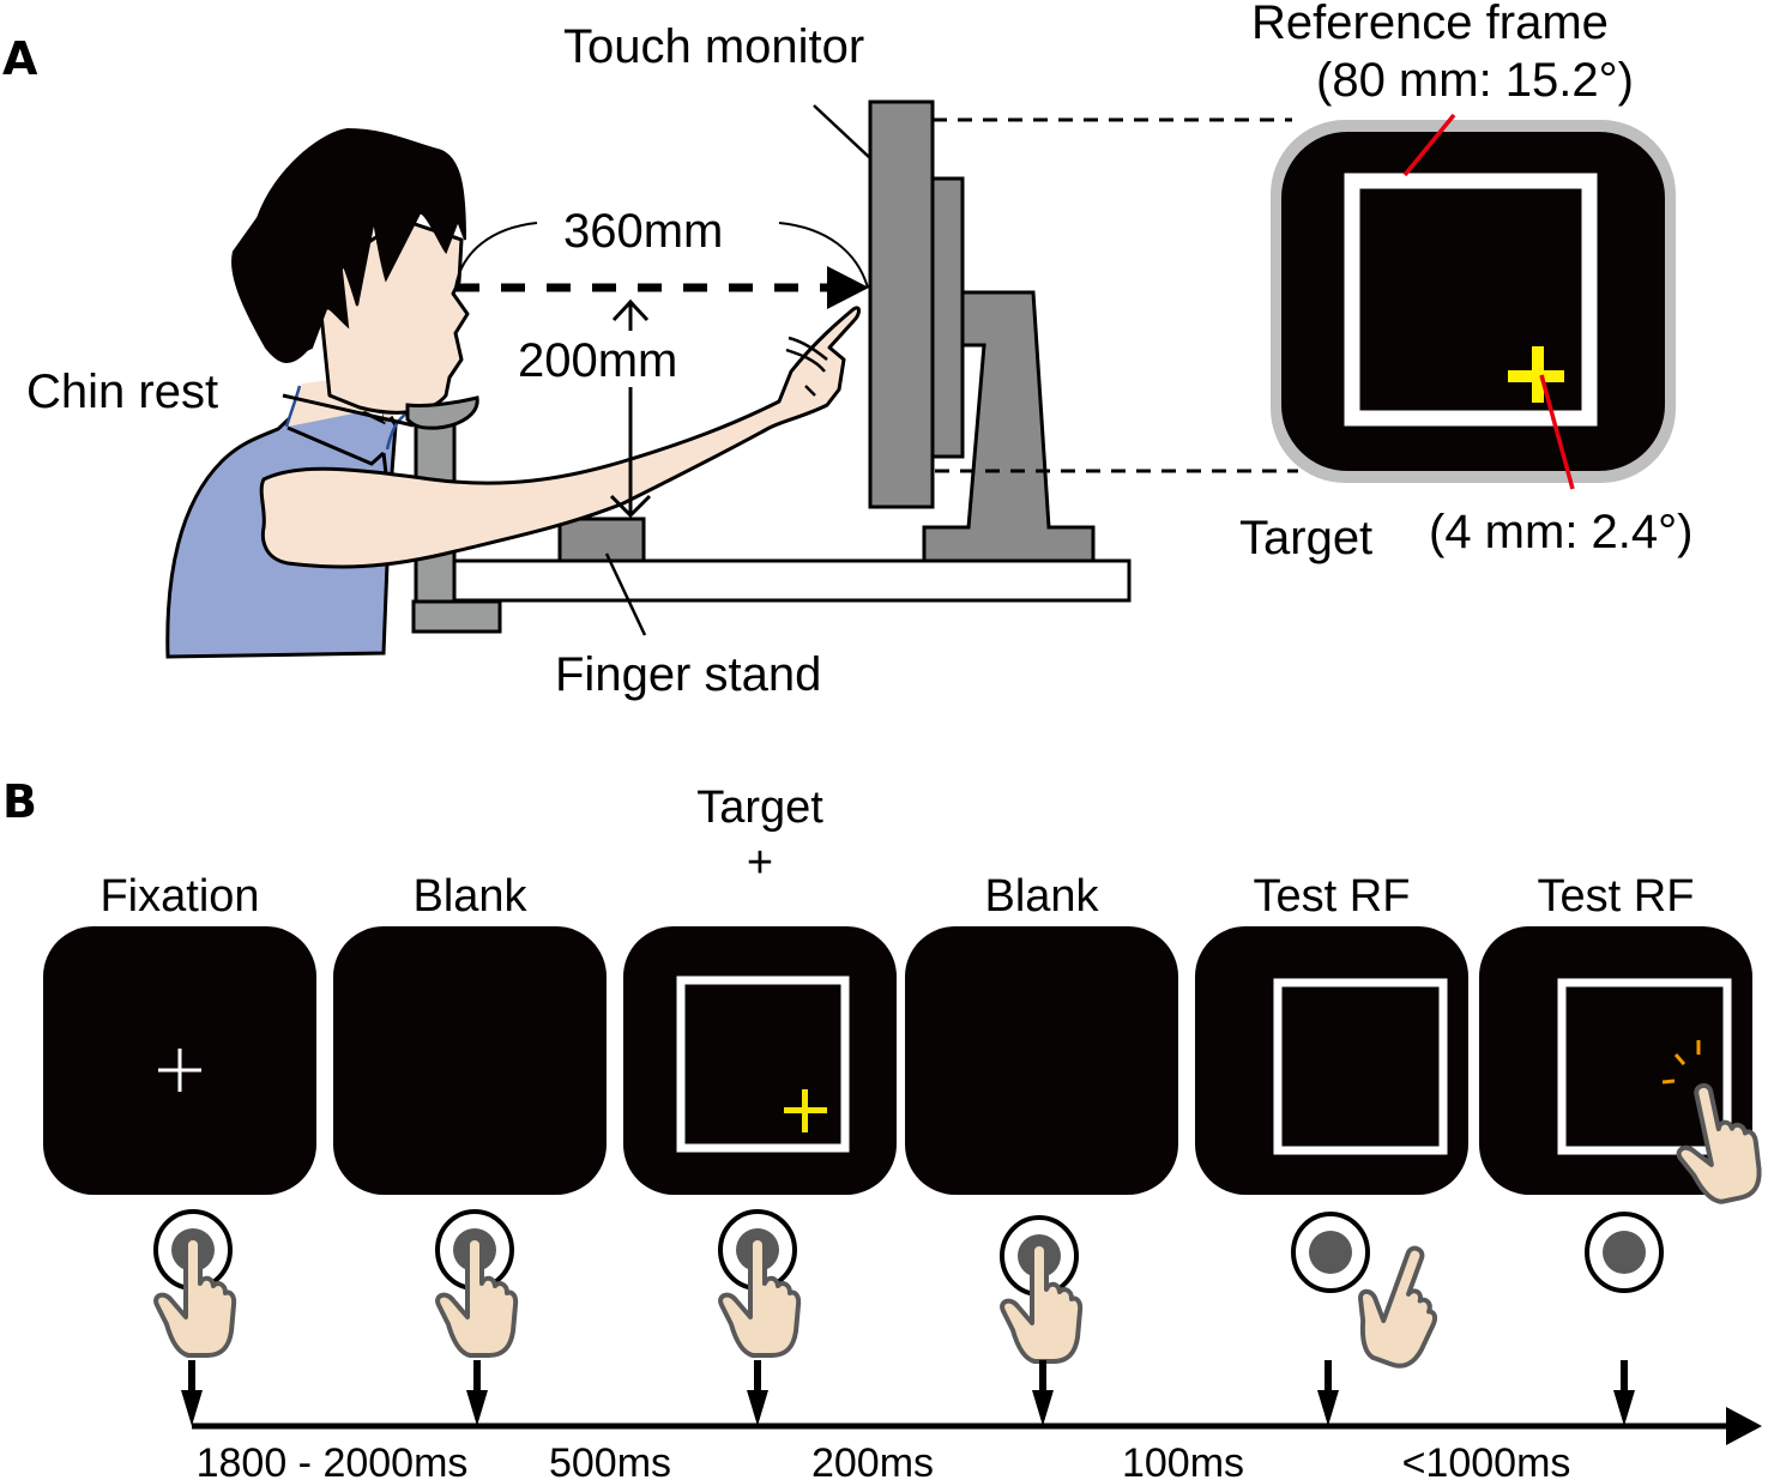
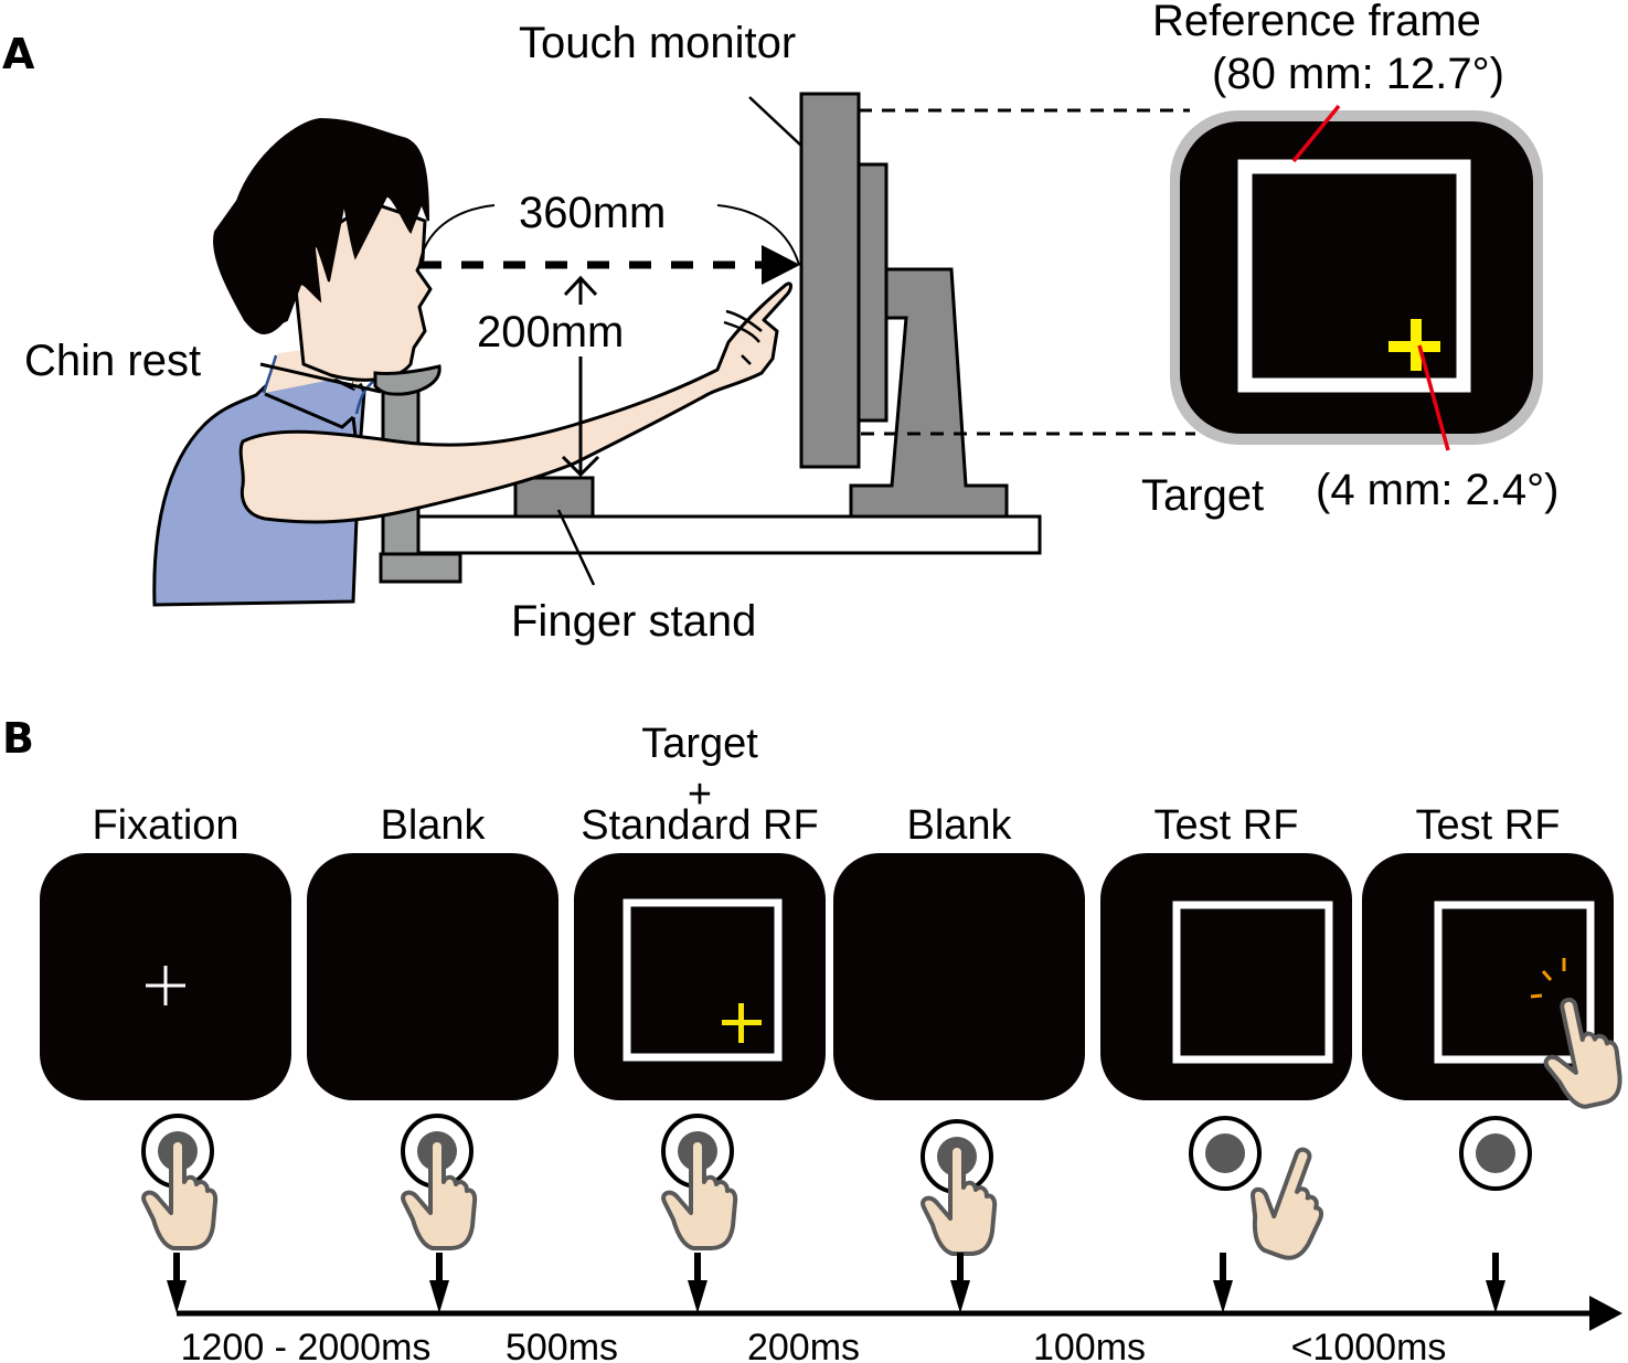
  A
  Touch monitor
  360mm
  200mm
  Chin rest
  Finger stand
  Reference frame
- (80 mm: 15.2°)
+ (80 mm: 12.7°)
  Target
  (4 mm: 2.4°)
  B
  Fixation
  Blank
  Target
  +
+ Standard RF
  Blank
  Test RF
  Test RF
- 1800 - 2000ms
+ 1200 - 2000ms
  500ms
  200ms
  100ms
  <1000ms
